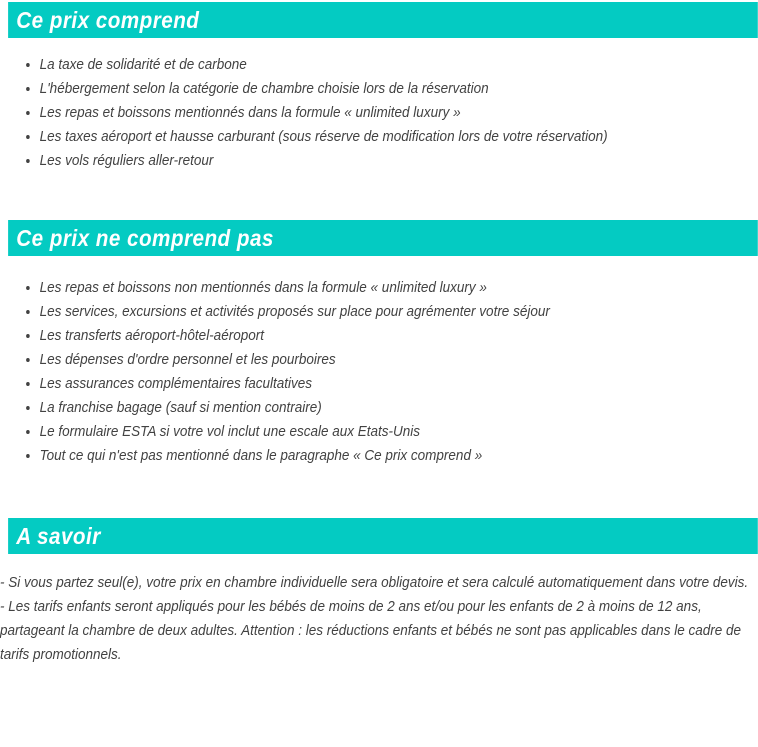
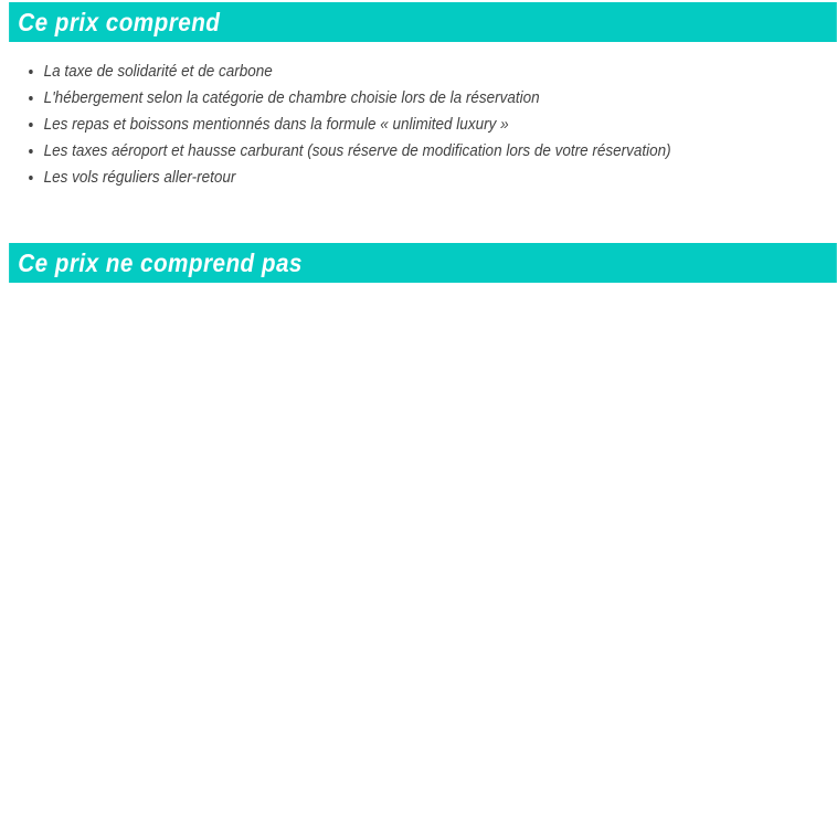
  Ce prix comprend
  La taxe de solidarité et de carbone
  L'hébergement selon la catégorie de chambre choisie lors de la réservation
  Les repas et boissons mentionnés dans la formule « unlimited luxury »
  Les taxes aéroport et hausse carburant (sous réserve de modification lors de votre réservation)
  Les vols réguliers aller-retour
  Ce prix ne comprend pas
- Les repas et boissons non mentionnés dans la formule « unlimited luxury »
- Les services, excursions et activités proposés sur place pour agrémenter votre séjour
- Les transferts aéroport-hôtel-aéroport
- Les dépenses d'ordre personnel et les pourboires
- Les assurances complémentaires facultatives
- La franchise bagage (sauf si mention contraire)
- Le formulaire ESTA si votre vol inclut une escale aux Etats-Unis
- Tout ce qui n'est pas mentionné dans le paragraphe « Ce prix comprend »
- A savoir
- - Si vous partez seul(e), votre prix en chambre individuelle sera obligatoire et sera calculé automatiquement dans votre devis.
- - Les tarifs enfants seront appliqués pour les bébés de moins de 2 ans et/ou pour les enfants de 2 à moins de 12 ans, partageant la chambre de deux adultes. Attention : les réductions enfants et bébés ne sont pas applicables dans le cadre de tarifs promotionnels.
